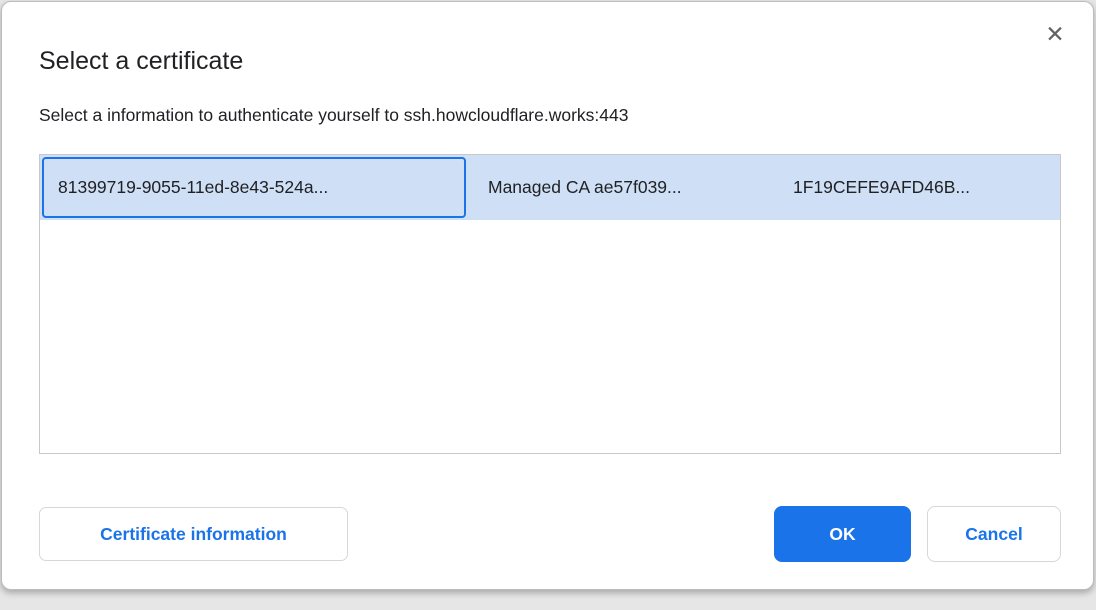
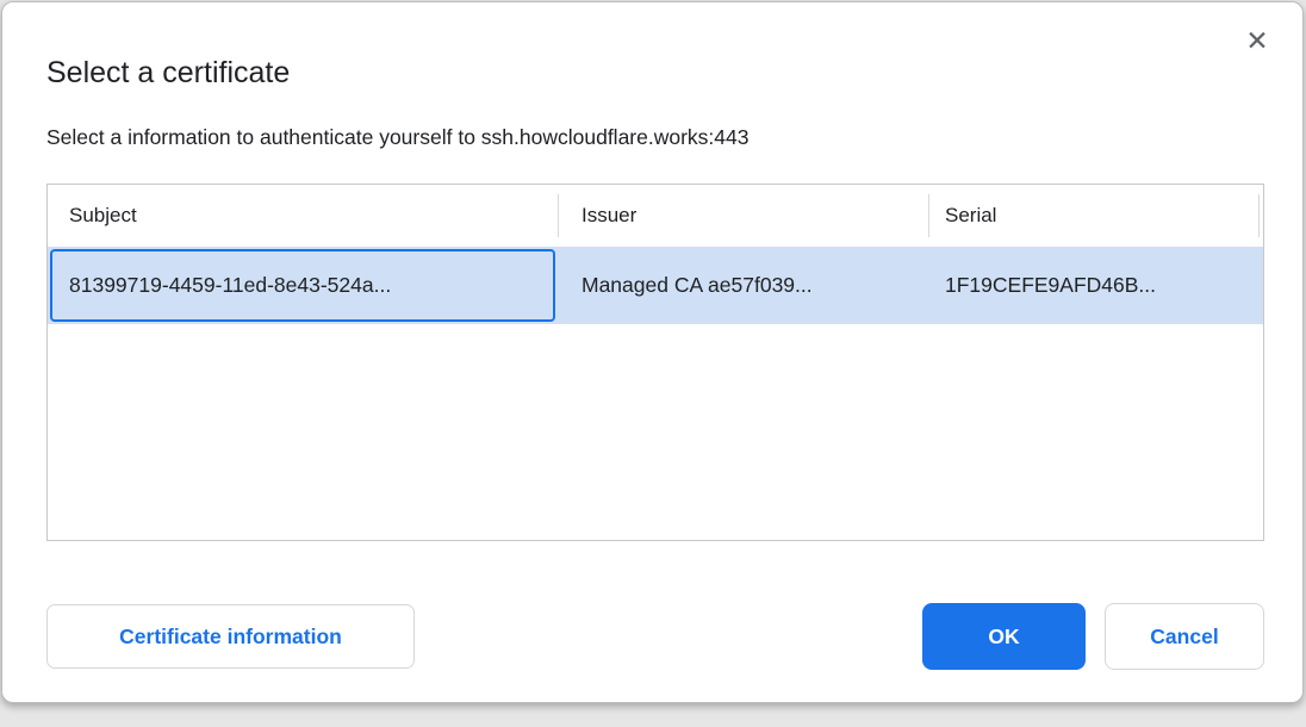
  ✕
  Select a certificate
  Select a information to authenticate yourself to ssh.howcloudflare.works:443
+ Subject
+ Issuer
+ Serial
- 81399719-9055-11ed-8e43-524a...
+ 81399719-4459-11ed-8e43-524a...
  Managed CA ae57f039...
  1F19CEFE9AFD46B...
  Certificate information
  OK
  Cancel
